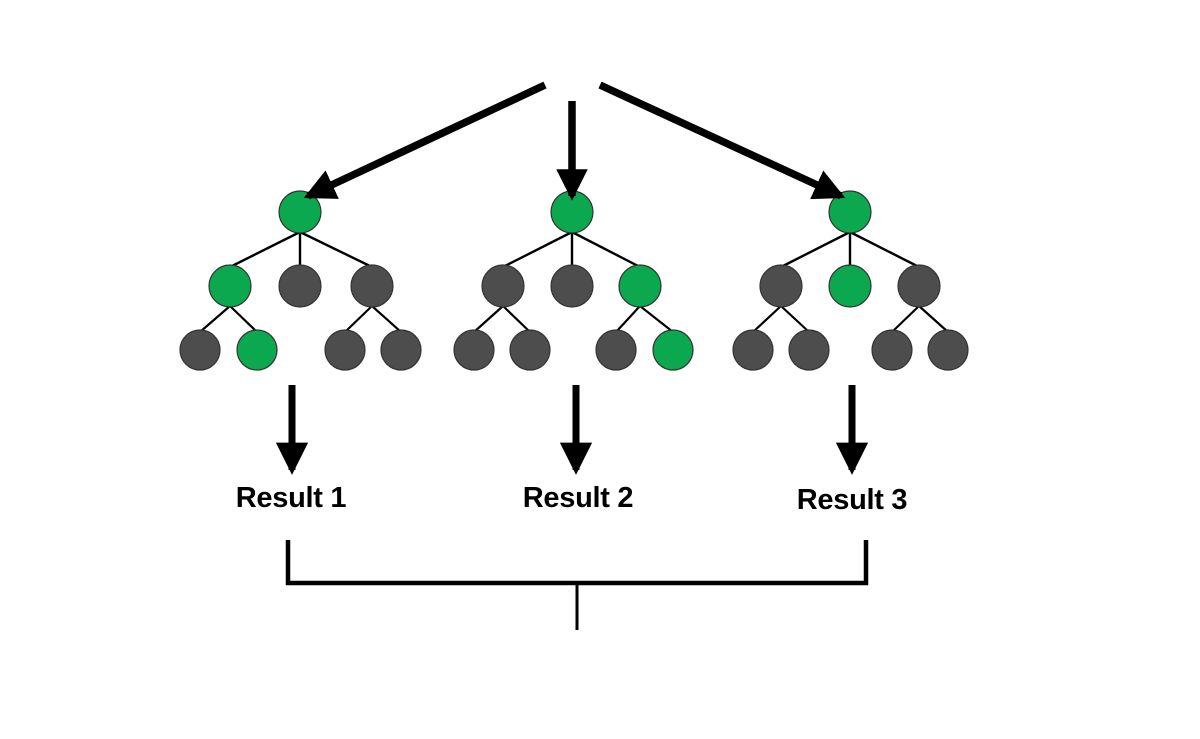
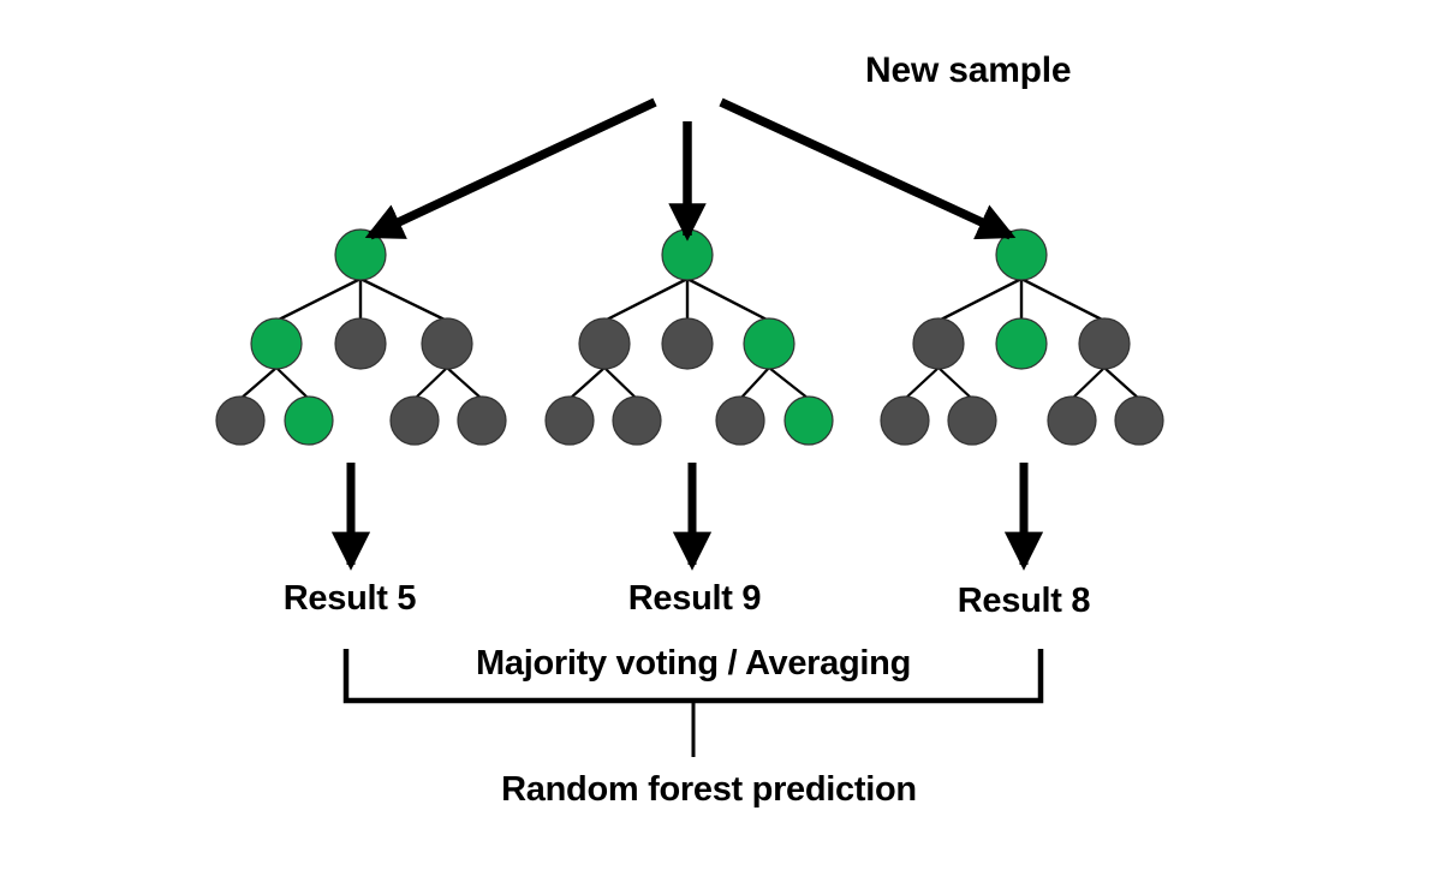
+ New sample
- Result 1
+ Result 5
- Result 2
+ Result 9
- Result 3
+ Result 8
+ Majority voting / Averaging
+ Random forest prediction
